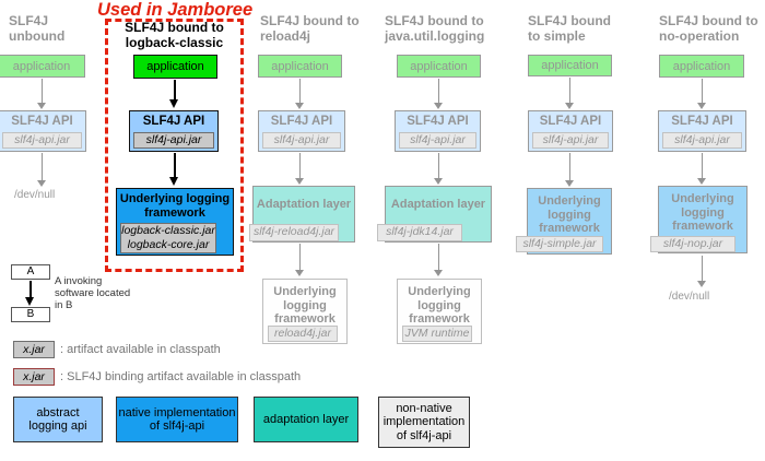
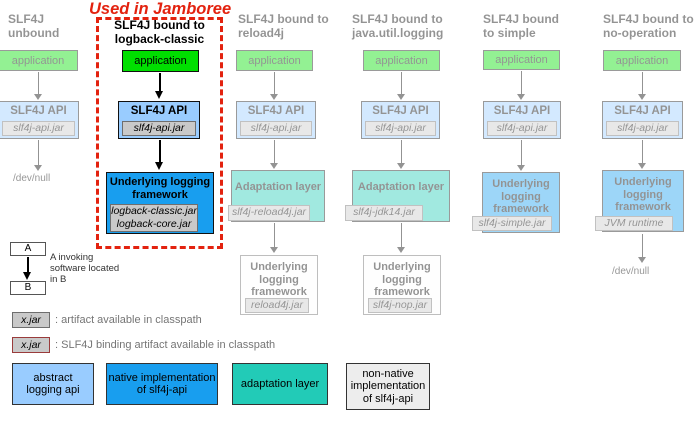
  Used in Jamboree
  SLF4J
  unbound
  application
  SLF4J API
  slf4j-api.jar
  /dev/null
  SLF4J bound to
  reload4j
  application
  SLF4J API
  slf4j-api.jar
  Adaptation layer
  slf4j-reload4j.jar
  Underlying
  logging
  framework
  reload4j.jar
  SLF4J bound to
  java.util.logging
  application
  SLF4J API
  slf4j-api.jar
  Adaptation layer
  slf4j-jdk14.jar
  Underlying
  logging
  framework
- JVM runtime
+ slf4j-nop.jar
  SLF4J bound
  to simple
  application
  SLF4J API
  slf4j-api.jar
  Underlying
  logging
  framework
  slf4j-simple.jar
  SLF4J bound to
  no-operation
  application
  SLF4J API
  slf4j-api.jar
  Underlying
  logging
  framework
- slf4j-nop.jar
+ JVM runtime
  /dev/null
  SLF4J bound to
  logback-classic
  application
  SLF4J API
  slf4j-api.jar
  Underlying logging
  framework
  logback-classic.jar
  logback-core.jar
  A
  B
  A invoking
  software located
  in B
  x.jar
  : artifact available in classpath
  x.jar
  : SLF4J binding artifact available in classpath
  abstract
  logging api
  native implementation
  of slf4j-api
  adaptation layer
  non-native
  implementation
  of slf4j-api
